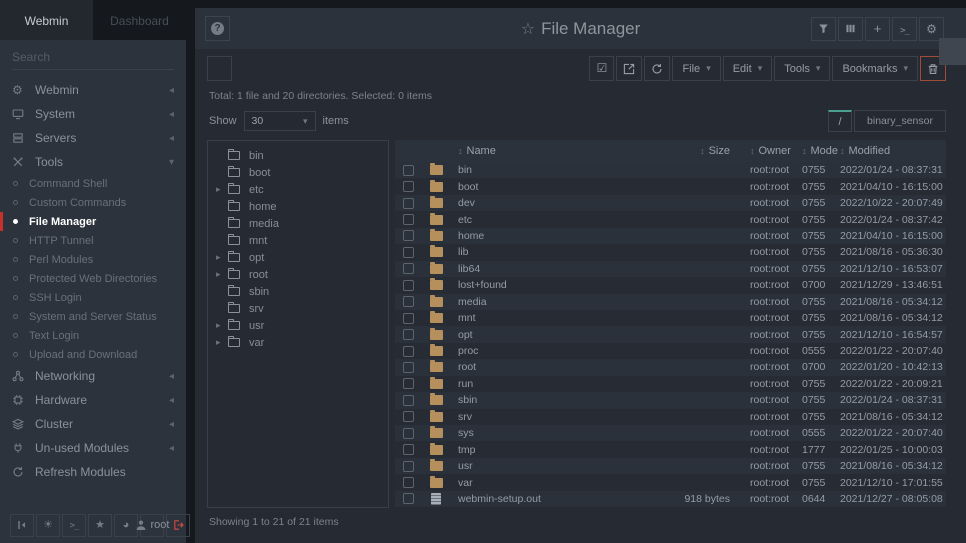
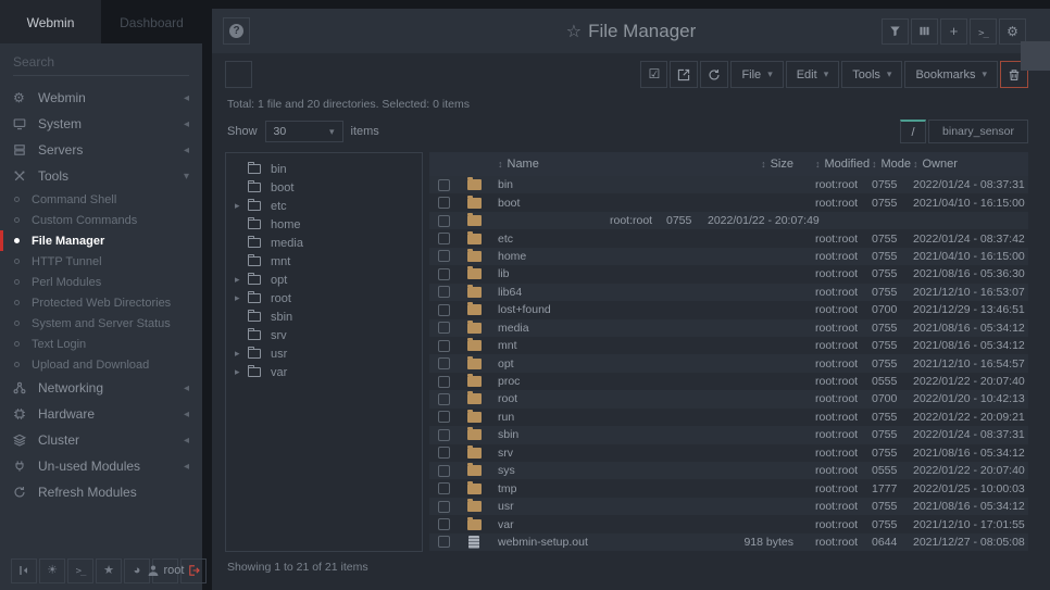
  Webmin
  Dashboard
  Search
  ⚙
  Webmin
  ◂
  System
  ◂
  Servers
  ◂
  Tools
  ▾
  Command Shell
  Custom Commands
  File Manager
  HTTP Tunnel
  Perl Modules
  Protected Web Directories
- SSH Login
  System and Server Status
  Text Login
  Upload and Download
  Networking
  ◂
  Hardware
  ◂
  Cluster
  ◂
  Un-used Modules
  ◂
  Refresh Modules
  ☀
  >_
  ★
  ◕
  root
  ?
  ☆ File Manager
  +
  >_
  ⚙
  ☑
  File
  ▾
  Edit
  ▾
  Tools
  ▾
  Bookmarks
  ▾
  Total: 1 file and 20 directories. Selected: 0 items
  Show
  30
  ▾
  items
  /
  binary_sensor
  bin
  boot
  ▸
  etc
  home
  media
  mnt
  ▸
  opt
  ▸
  root
  sbin
  srv
  ▸
  usr
  ▸
  var
  ↕
  Name
  ↕
  Size
  ↕
- Owner
+ Modified
  ↕
  Mode
  ↕
- Modified
+ Owner
  bin
  root:root
  0755
  2022/01/24 - 08:37:31
  boot
  root:root
  0755
  2021/04/10 - 16:15:00
- dev
  root:root
  0755
- 2022/10/22 - 20:07:49
+ 2022/01/22 - 20:07:49
  etc
  root:root
  0755
  2022/01/24 - 08:37:42
  home
  root:root
  0755
  2021/04/10 - 16:15:00
  lib
  root:root
  0755
  2021/08/16 - 05:36:30
  lib64
  root:root
  0755
  2021/12/10 - 16:53:07
  lost+found
  root:root
  0700
  2021/12/29 - 13:46:51
  media
  root:root
  0755
  2021/08/16 - 05:34:12
  mnt
  root:root
  0755
  2021/08/16 - 05:34:12
  opt
  root:root
  0755
  2021/12/10 - 16:54:57
  proc
  root:root
  0555
  2022/01/22 - 20:07:40
  root
  root:root
  0700
  2022/01/20 - 10:42:13
  run
  root:root
  0755
  2022/01/22 - 20:09:21
  sbin
  root:root
  0755
  2022/01/24 - 08:37:31
  srv
  root:root
  0755
  2021/08/16 - 05:34:12
  sys
  root:root
  0555
  2022/01/22 - 20:07:40
  tmp
  root:root
  1777
  2022/01/25 - 10:00:03
  usr
  root:root
  0755
  2021/08/16 - 05:34:12
  var
  root:root
  0755
  2021/12/10 - 17:01:55
  webmin-setup.out
  918 bytes
  root:root
  0644
  2021/12/27 - 08:05:08
  Showing 1 to 21 of 21 items
